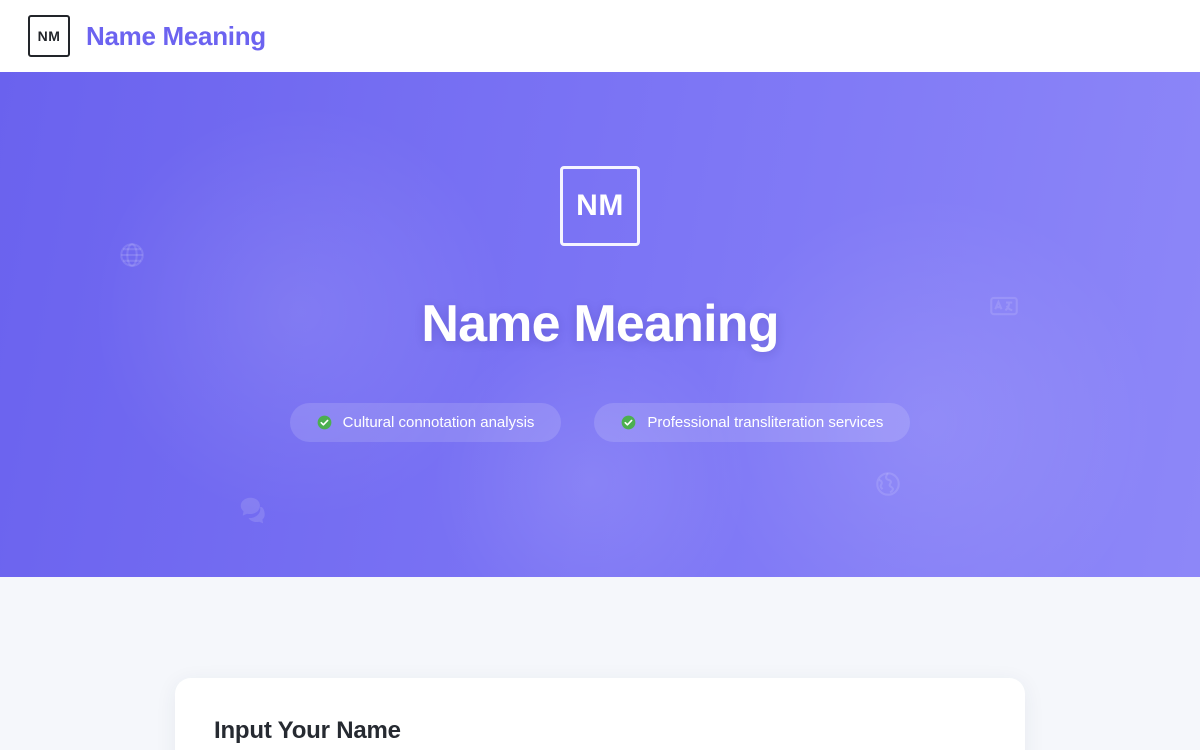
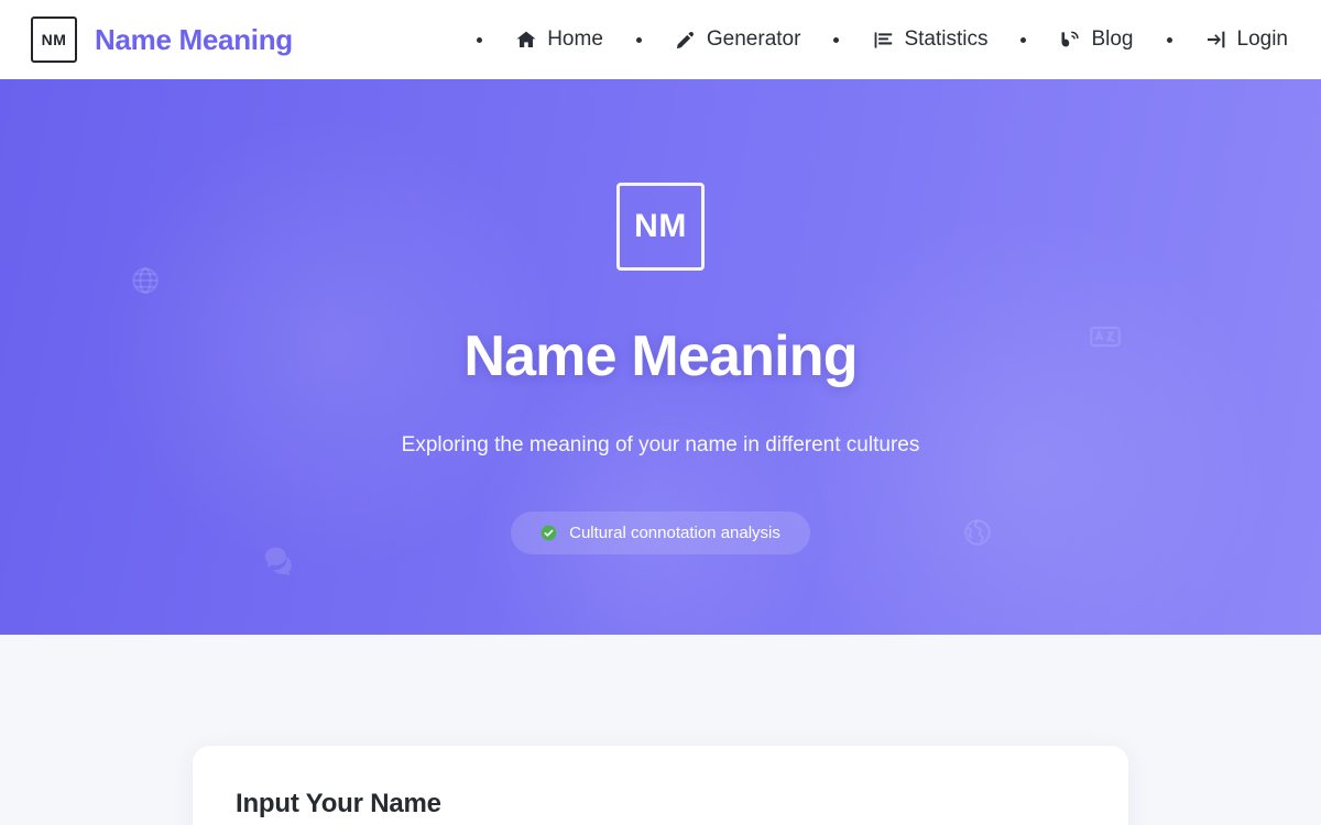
  NM
  Name Meaning
+ Home
+ Generator
+ Statistics
+ Blog
+ Login
  NM
  Name Meaning
+ Exploring the meaning of your name in different cultures
  Cultural connotation analysis
- Professional transliteration services
  Input Your Name
